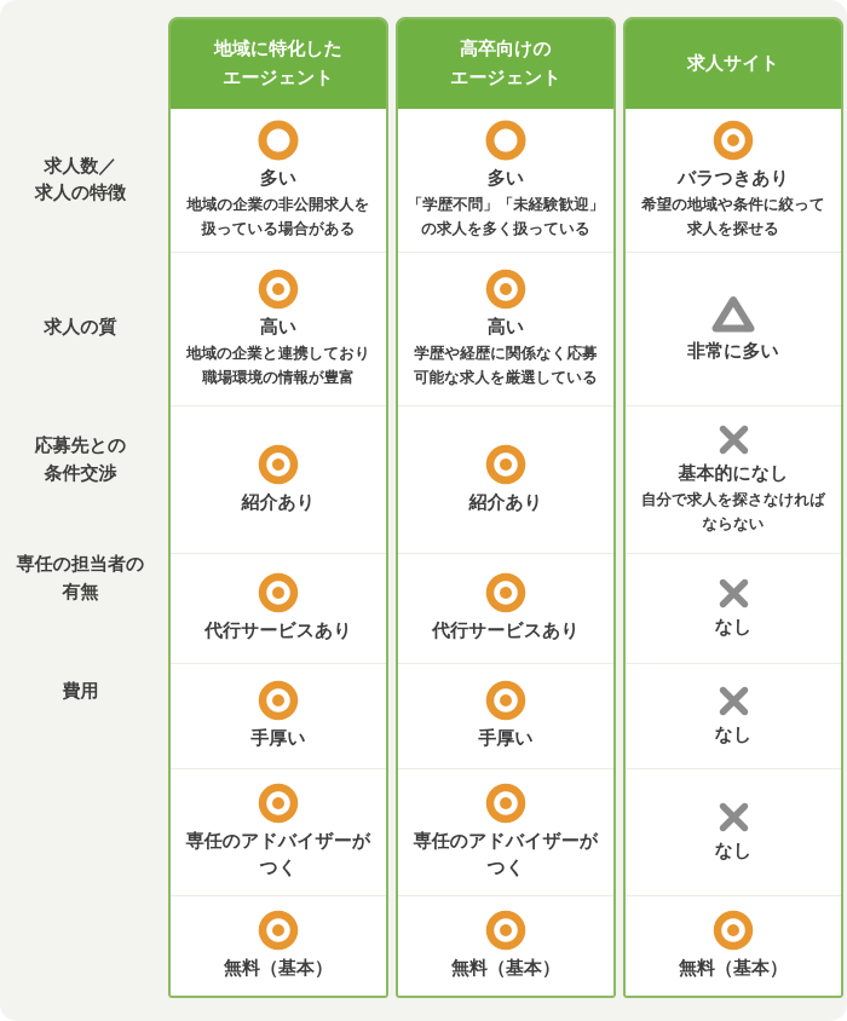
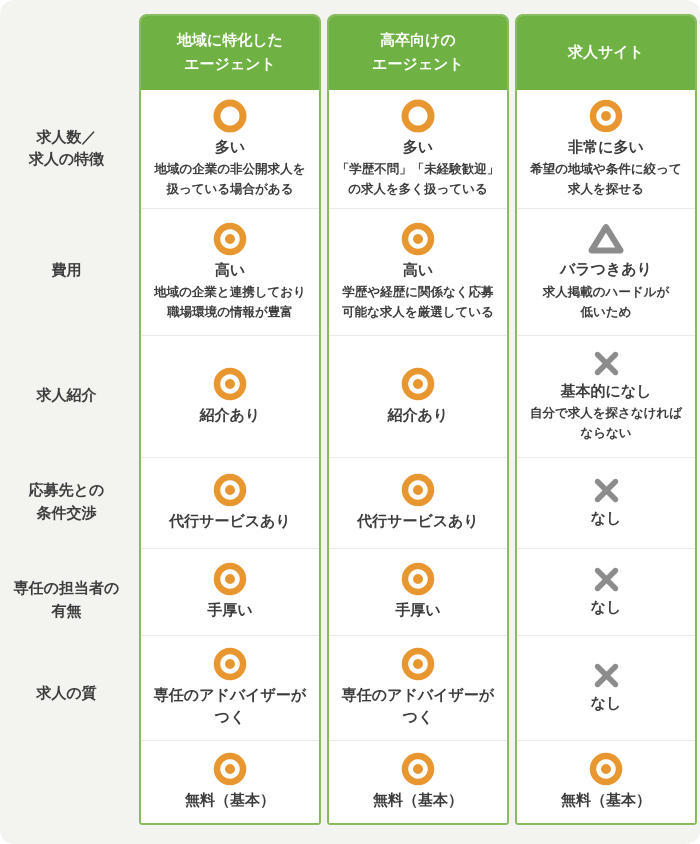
  求人数／
  求人の特徴
- 求人の質
+ 費用
+ 求人紹介
  応募先との
  条件交渉
  専任の担当者の
  有無
- 費用
+ 求人の質
  地域に特化した
  エージェント
  多い
  地域の企業の非公開求人を
  扱っている場合がある
  高い
  地域の企業と連携しており
  職場環境の情報が豊富
  紹介あり
  代行サービスあり
  手厚い
  専任のアドバイザーが
  つく
  無料（基本）
  高卒向けの
  エージェント
  多い
  「学歴不問」「未経験歓迎」
  の求人を多く扱っている
  高い
  学歴や経歴に関係なく応募
  可能な求人を厳選している
  紹介あり
  代行サービスあり
  手厚い
  専任のアドバイザーが
  つく
  無料（基本）
  求人サイト
- バラつきあり
+ 非常に多い
  希望の地域や条件に絞って
  求人を探せる
- 非常に多い
+ バラつきあり
+ 求人掲載のハードルが
+ 低いため
  基本的になし
  自分で求人を探さなければ
  ならない
  なし
  なし
  なし
  無料（基本）
